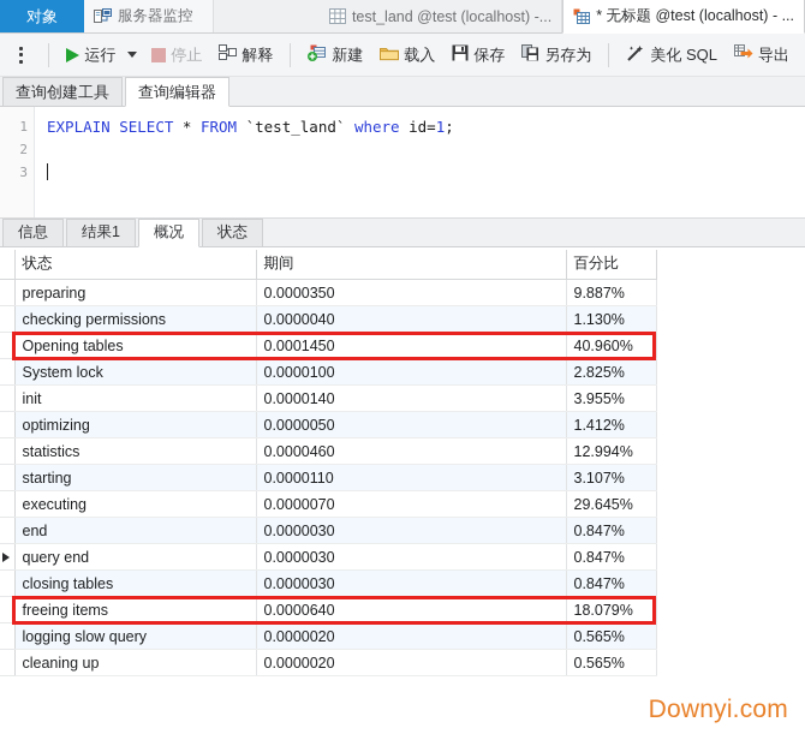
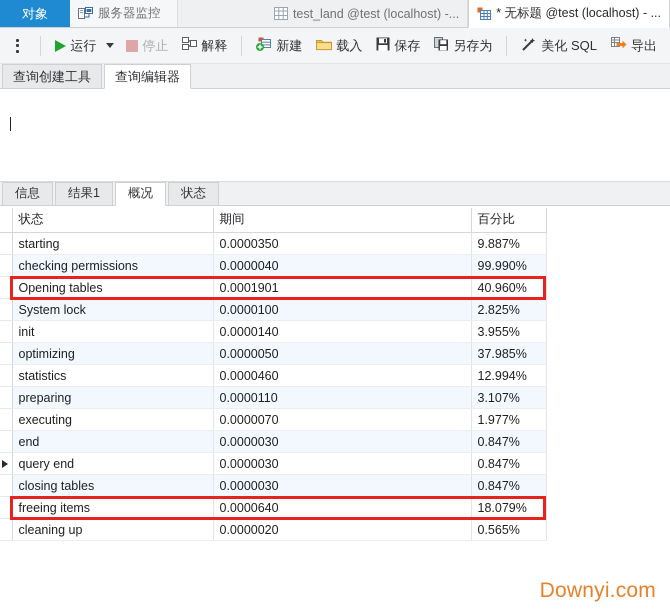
  对象
  服务器监控
  test_land @test (localhost) -...
  * 无标题 @test (localhost) - ...
  运行
  停止
  解释
  新建
  载入
  保存
  另存为
  美化 SQL
  导出
  查询创建工具
  查询编辑器
- 1
- 2
- 3
- EXPLAIN SELECT * FROM `test_land` where id=1;
  信息
  结果1
  概况
  状态
  	状态	期间	百分比
- 	preparing	0.0000350	9.887%
+ 	starting	0.0000350	9.887%
- 	checking permissions	0.0000040	1.130%
+ 	checking permissions	0.0000040	99.990%
- 	Opening tables	0.0001450	40.960%
+ 	Opening tables	0.0001901	40.960%
  	System lock	0.0000100	2.825%
  	init	0.0000140	3.955%
- 	optimizing	0.0000050	1.412%
+ 	optimizing	0.0000050	37.985%
  	statistics	0.0000460	12.994%
- 	starting	0.0000110	3.107%
+ 	preparing	0.0000110	3.107%
- 	executing	0.0000070	29.645%
+ 	executing	0.0000070	1.977%
  	end	0.0000030	0.847%
  	query end	0.0000030	0.847%
  	closing tables	0.0000030	0.847%
  	freeing items	0.0000640	18.079%
- 	logging slow query	0.0000020	0.565%
  	cleaning up	0.0000020	0.565%
  Downyi.com
